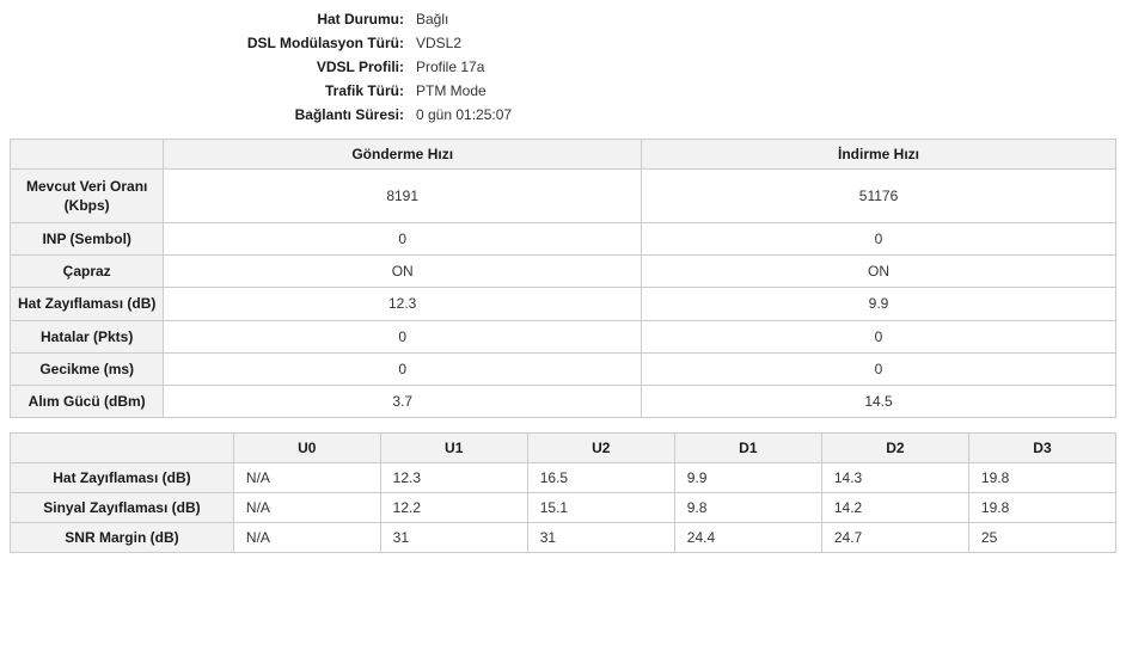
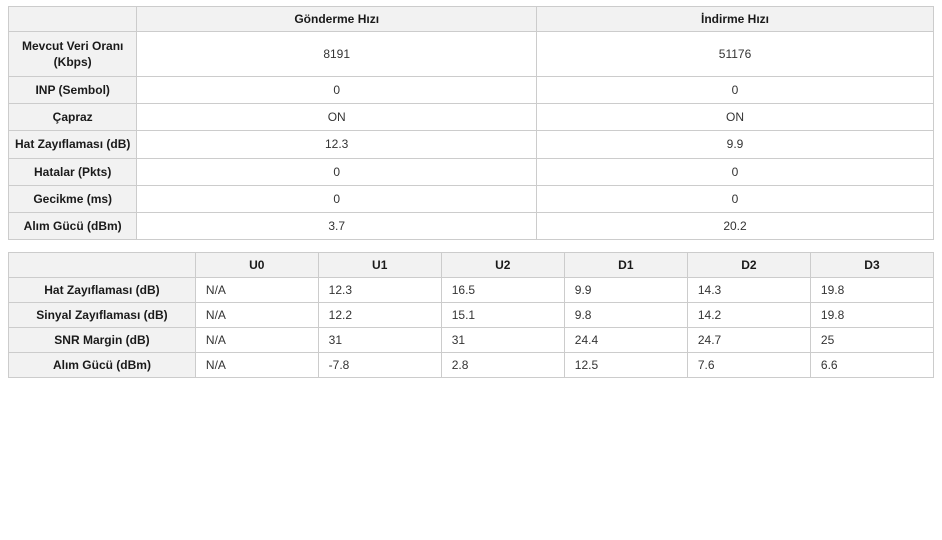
- Hat Durumu:	Bağlı
- DSL Modülasyon Türü:	VDSL2
- VDSL Profili:	Profile 17a
- Trafik Türü:	PTM Mode
- Bağlantı Süresi:	0 gün 01:25:07
  	Gönderme Hızı	İndirme Hızı
  Mevcut Veri Oranı (Kbps)	8191	51176
  INP (Sembol)	0	0
  Çapraz	ON	ON
  Hat Zayıflaması (dB)	12.3	9.9
  Hatalar (Pkts)	0	0
  Gecikme (ms)	0	0
- Alım Gücü (dBm)	3.7	14.5
+ Alım Gücü (dBm)	3.7	20.2
  	U0	U1	U2	D1	D2	D3
  Hat Zayıflaması (dB)	N/A	12.3	16.5	9.9	14.3	19.8
  Sinyal Zayıflaması (dB)	N/A	12.2	15.1	9.8	14.2	19.8
  SNR Margin (dB)	N/A	31	31	24.4	24.7	25
+ Alım Gücü (dBm)	N/A	-7.8	2.8	12.5	7.6	6.6
